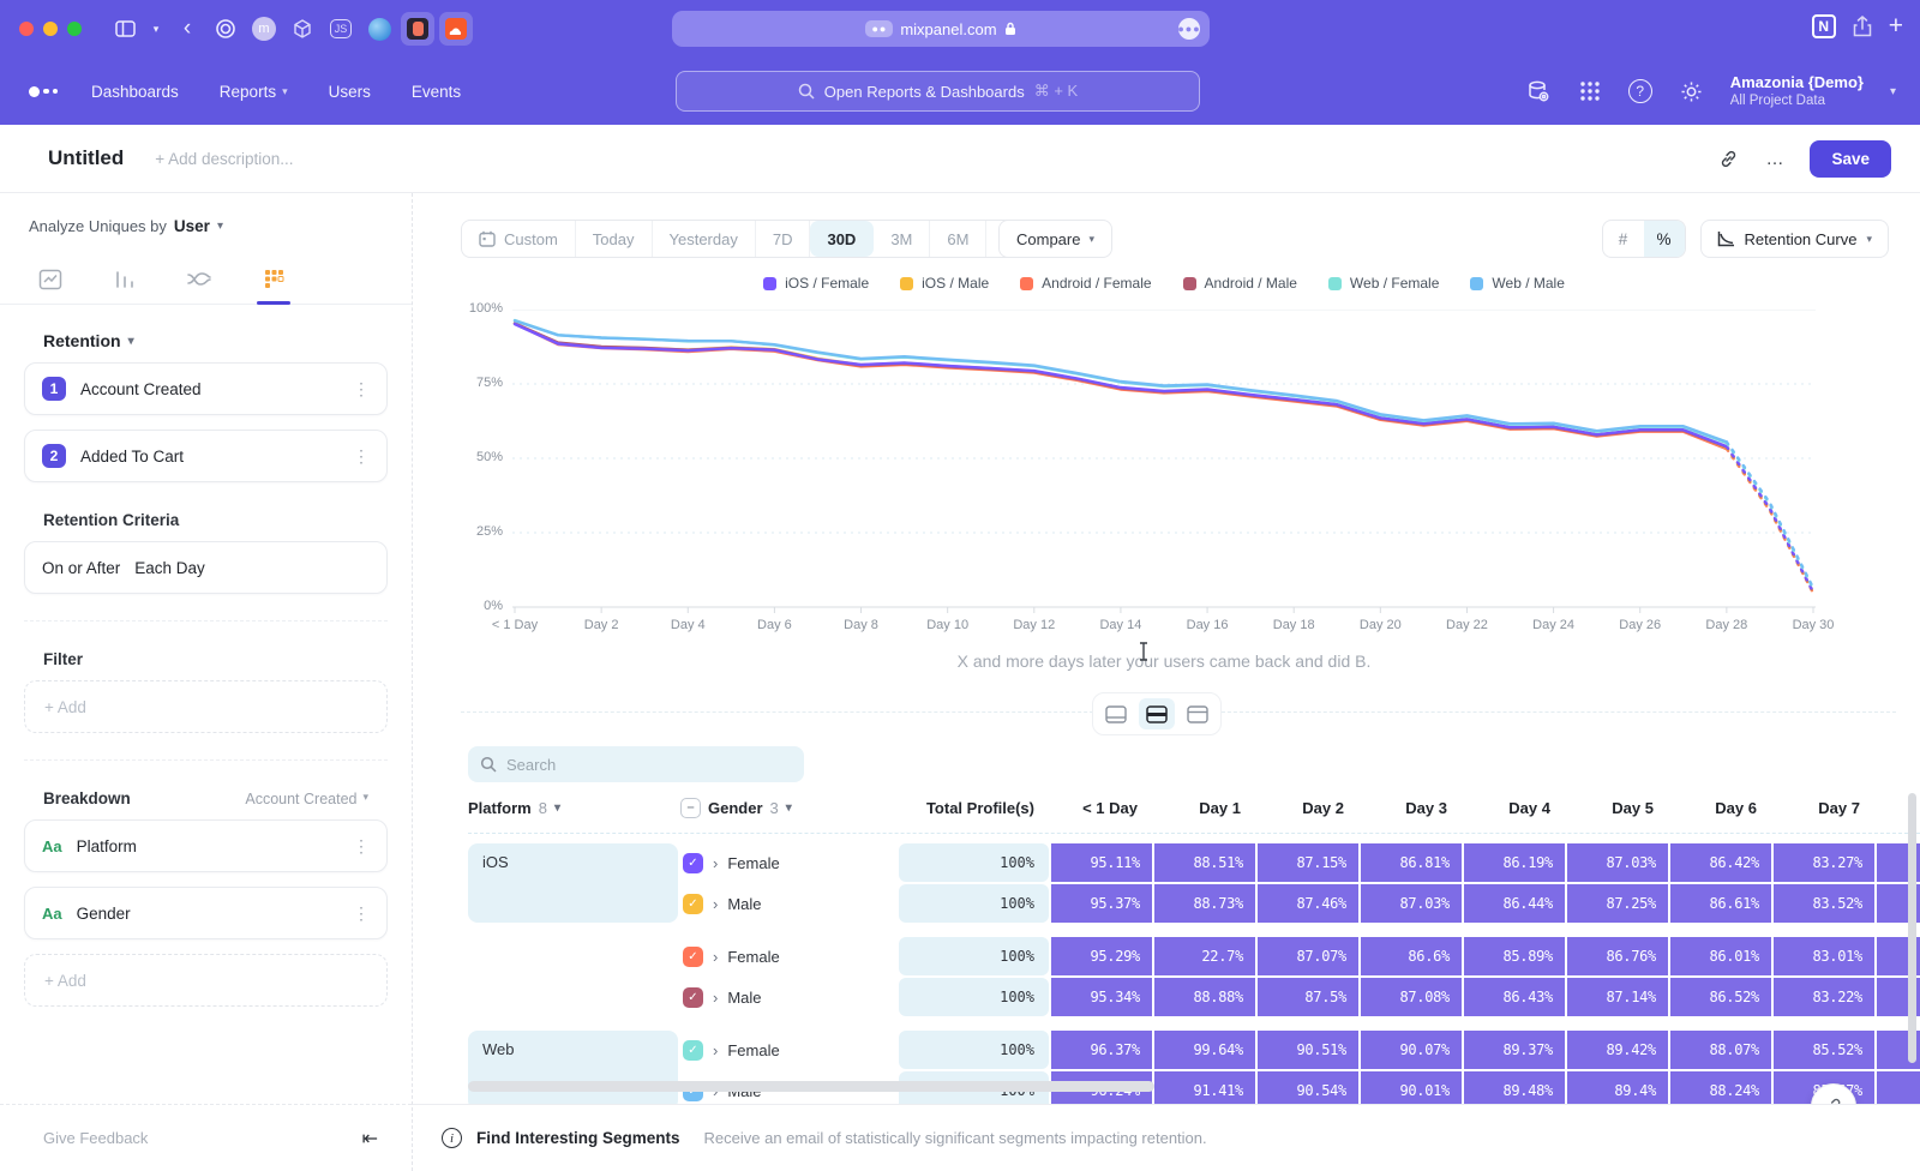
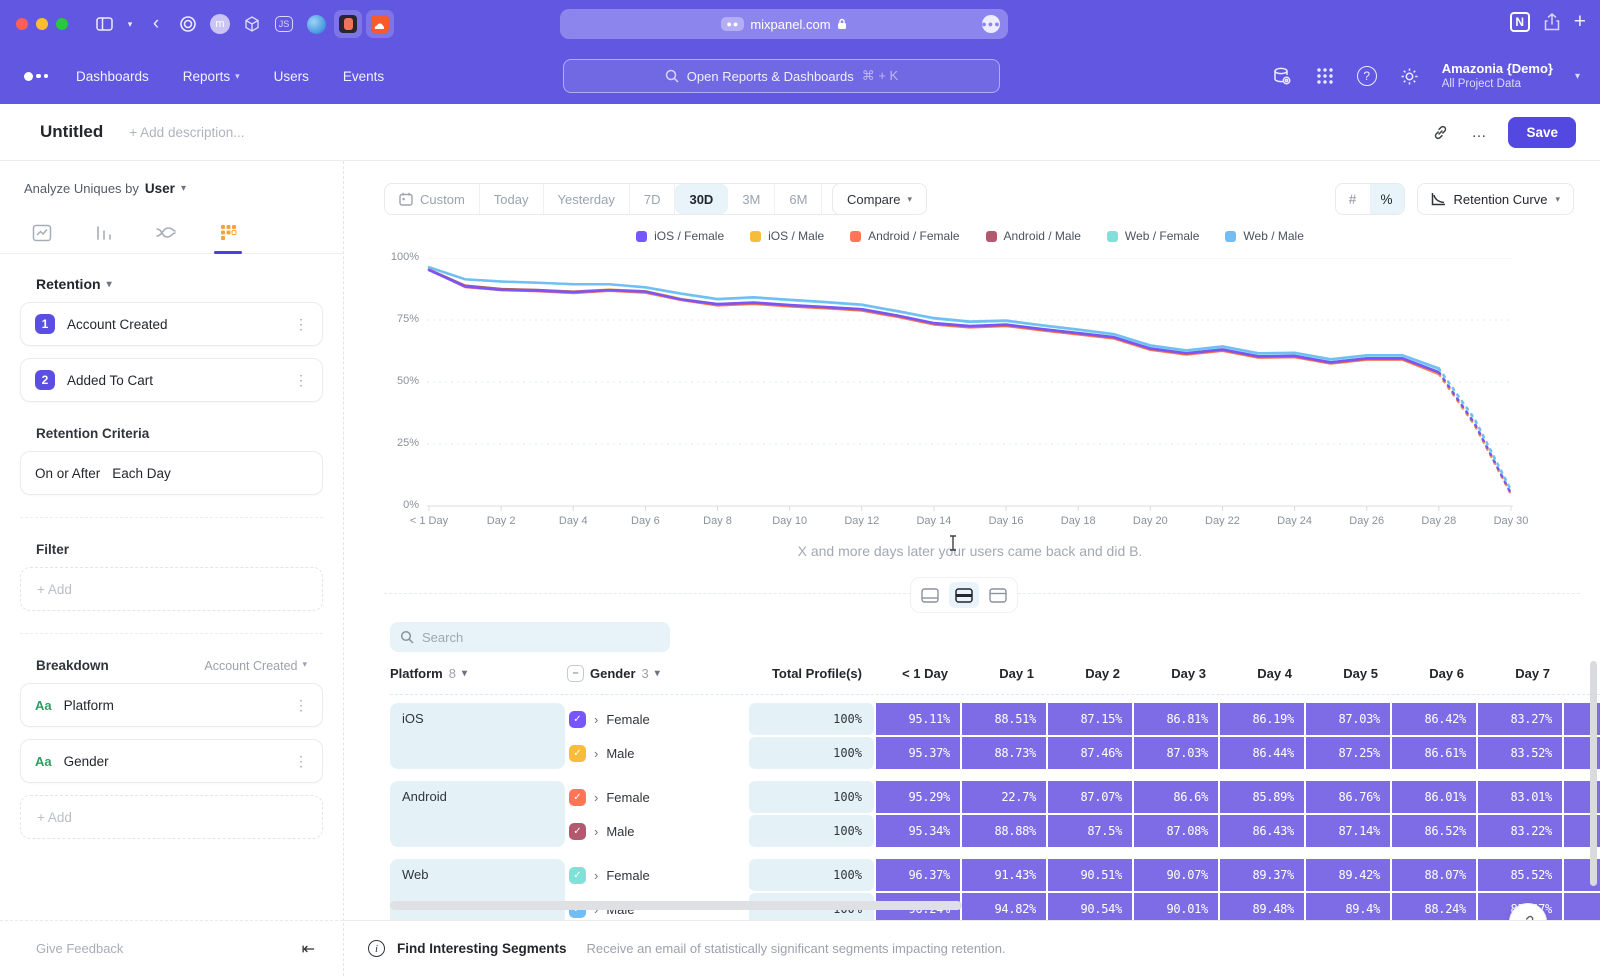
  ▾
  ‹
  m
  JS
  ●●
  mixpanel.com
  ●●●
  N
  +
  Dashboards
  Reports
  ▾
  Users
  Events
  Open Reports & Dashboards
  ⌘ + K
  ?
  Amazonia {Demo}
  All Project Data
  ▾
  Untitled
  + Add description...
  …
  Save
  Analyze Uniques by
  User
  ▾
  Retention
  ▾
  1
  Account Created
  ⋮
  2
  Added To Cart
  ⋮
  Retention Criteria
  On or After
  Each Day
  Filter
  + Add
  Breakdown
  Account Created
  ▾
  Aa
  Platform
  ⋮
  Aa
  Gender
  ⋮
  + Add
  Give Feedback
  ⇤
  Custom
  Today
  Yesterday
  7D
  30D
  3M
  6M
  Compare
  ▾
  #
  %
  Retention Curve
  ▾
  iOS / Female
  iOS / Male
  Android / Female
  Android / Male
  Web / Female
  Web / Male
  100%
  75%
  50%
  25%
  0%
  < 1 Day
  Day 2
  Day 4
  Day 6
  Day 8
  Day 10
  Day 12
  Day 14
  Day 16
  Day 18
  Day 20
  Day 22
  Day 24
  Day 26
  Day 28
  Day 30
  X and more days later your users came back and did B.
  Search
  Platform
  8
  ▾
  –
  Gender
  3
  ▾
  Total Profile(s)
  < 1 Day
  Day 1
  Day 2
  Day 3
  Day 4
  Day 5
  Day 6
  Day 7
  iOS
  ✓
  ›
  Female
  100%
  95.11%
  88.51%
  87.15%
  86.81%
  86.19%
  87.03%
  86.42%
  83.27%
  ✓
  ›
  Male
  100%
  95.37%
  88.73%
  87.46%
  87.03%
  86.44%
  87.25%
  86.61%
  83.52%
+ Android
  ✓
  ›
  Female
  100%
  95.29%
  22.7%
  87.07%
  86.6%
  85.89%
  86.76%
  86.01%
  83.01%
  ✓
  ›
  Male
  100%
  95.34%
  88.88%
  87.5%
  87.08%
  86.43%
  87.14%
  86.52%
  83.22%
  Web
  ✓
  ›
  Female
  100%
  96.37%
- 99.64%
+ 91.43%
  90.51%
  90.07%
  89.37%
  89.42%
  88.07%
  85.52%
- 91.41%
+ 94.82%
  90.54%
  90.01%
  89.48%
  89.4%
  88.24%
  i
  Find Interesting Segments
  Receive an email of statistically significant segments impacting retention.
